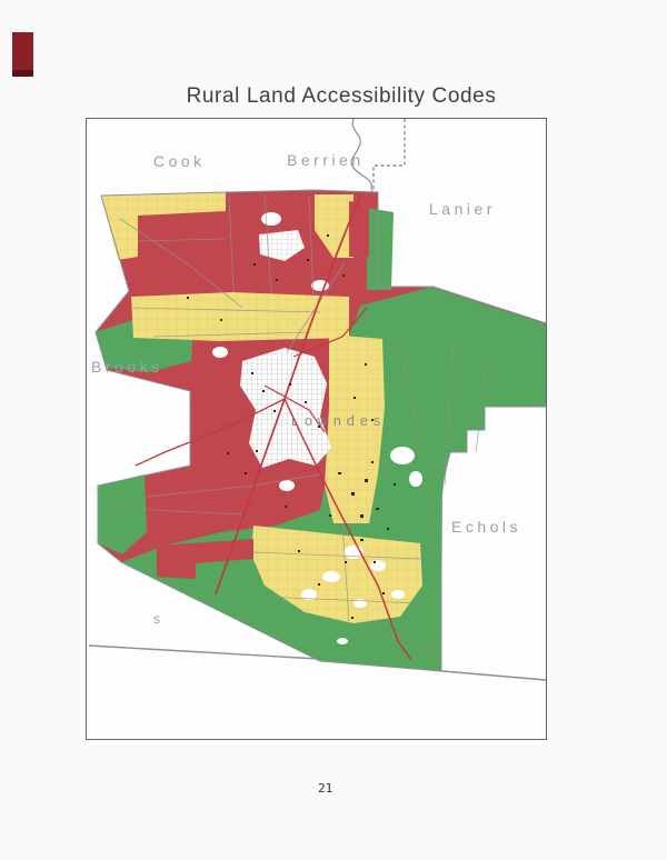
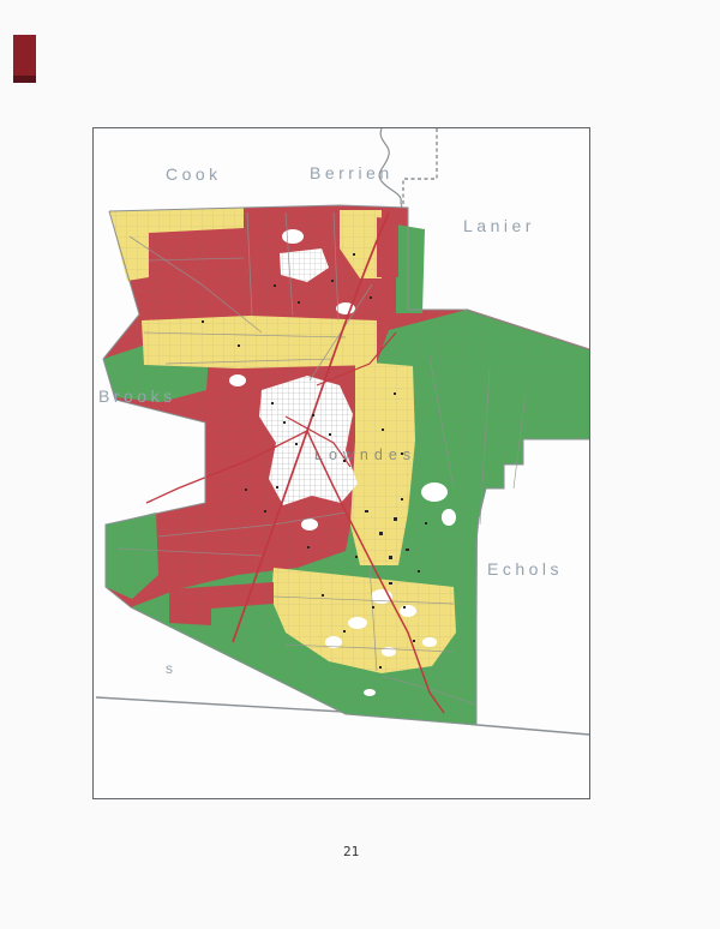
- Rural Land Accessibility Codes
  Cook
  Berrien
  Lanier
  Brooks
  Echols
  Lowndes
  s
  21
